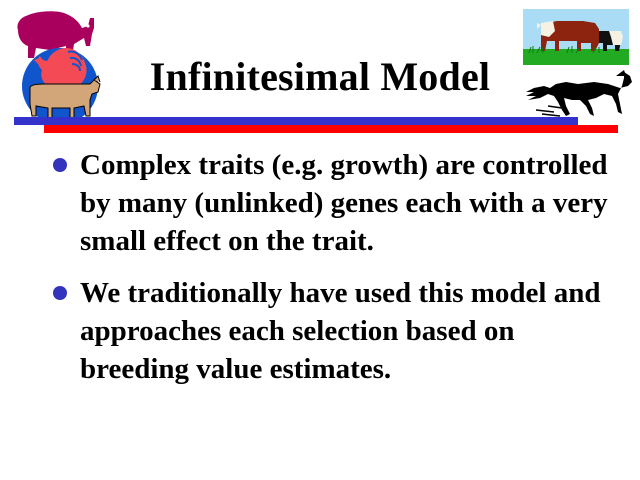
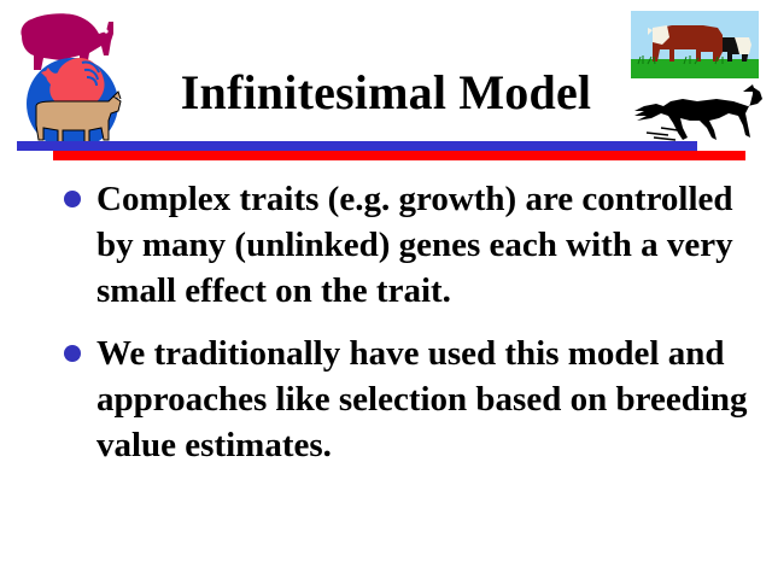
  Infinitesimal Model
  Complex traits (e.g. growth) are controlled by many (unlinked) genes each with a very small effect on the trait.
- We traditionally have used this model and approaches each selection based on breeding value estimates.
+ We traditionally have used this model and approaches like selection based on breeding value estimates.
